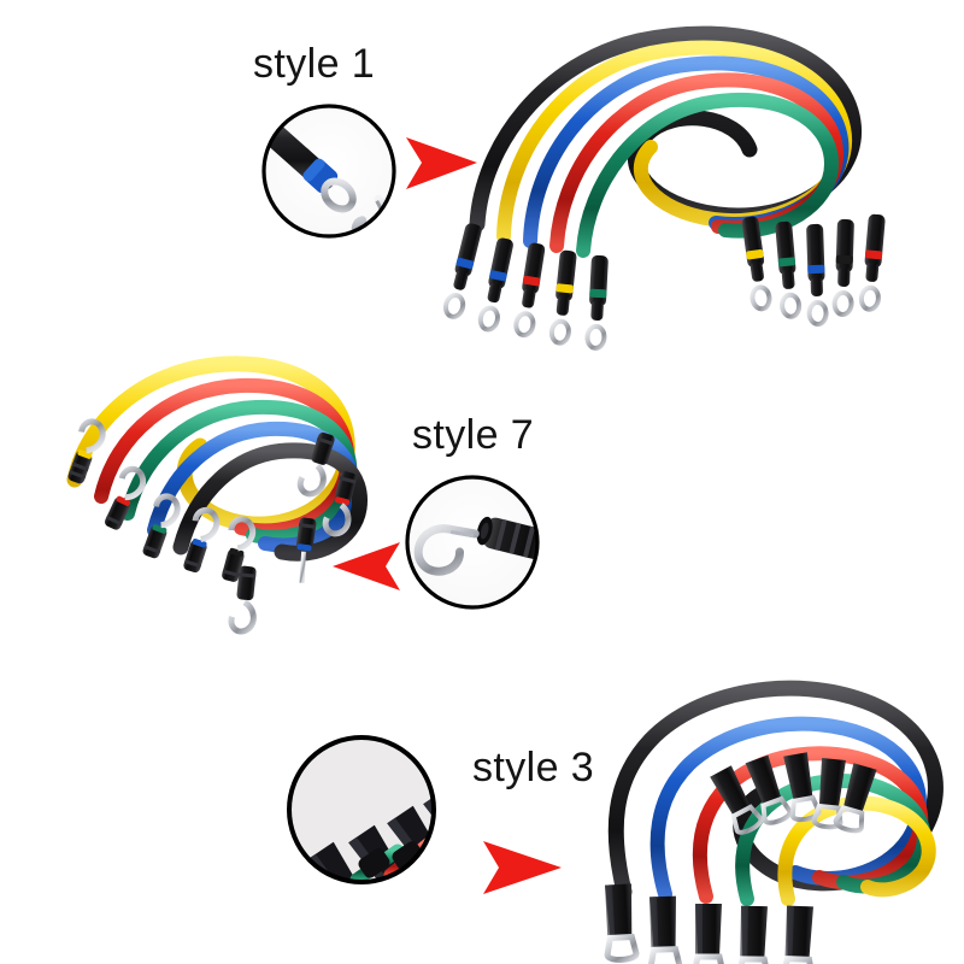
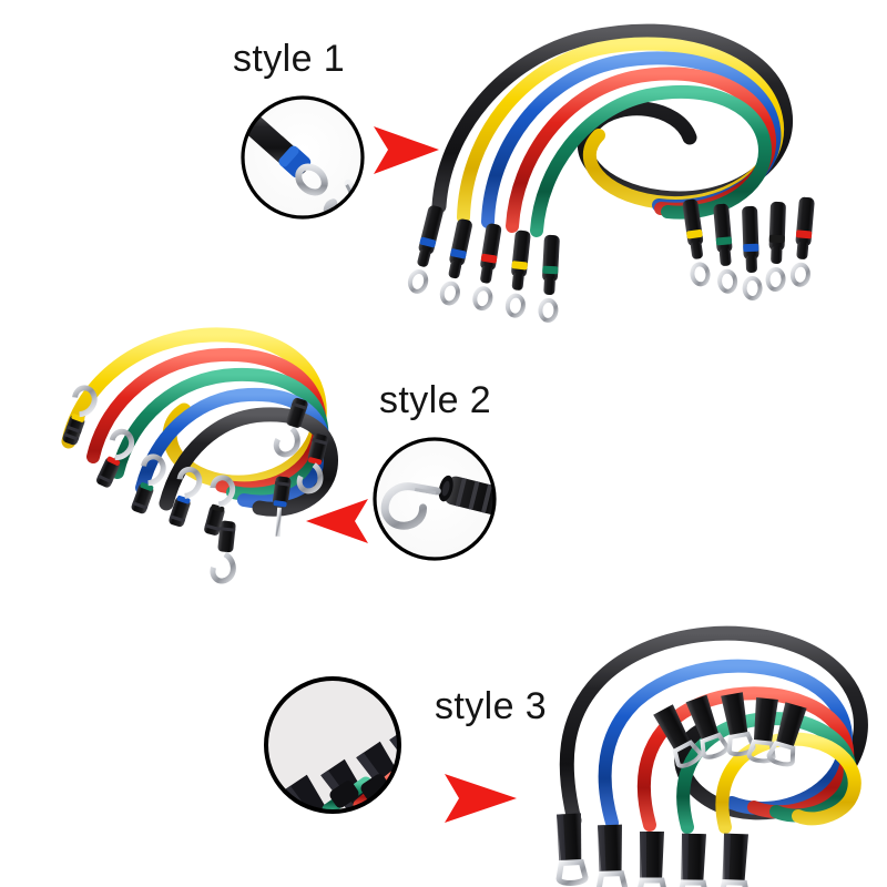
  style 1
- style 7
+ style 2
  style 3
